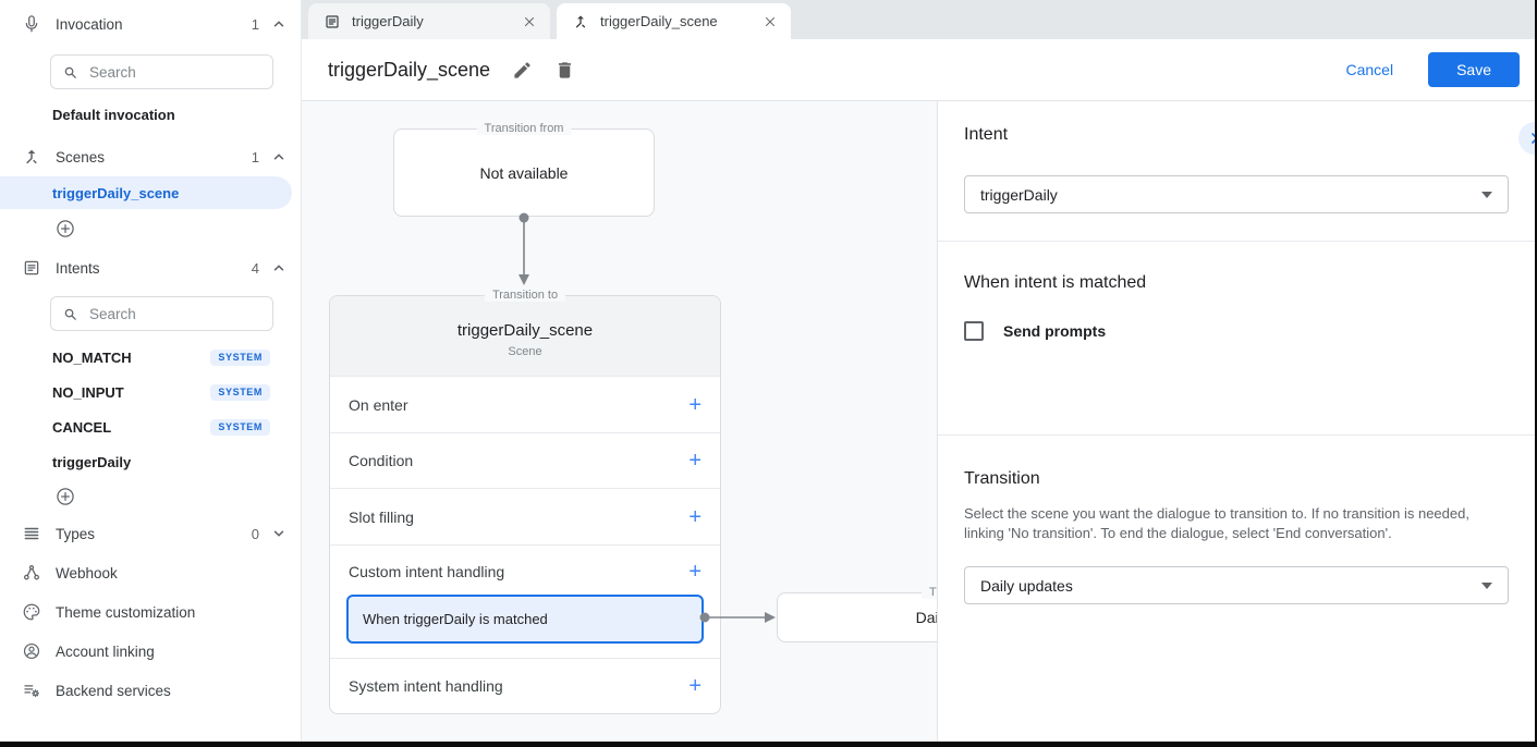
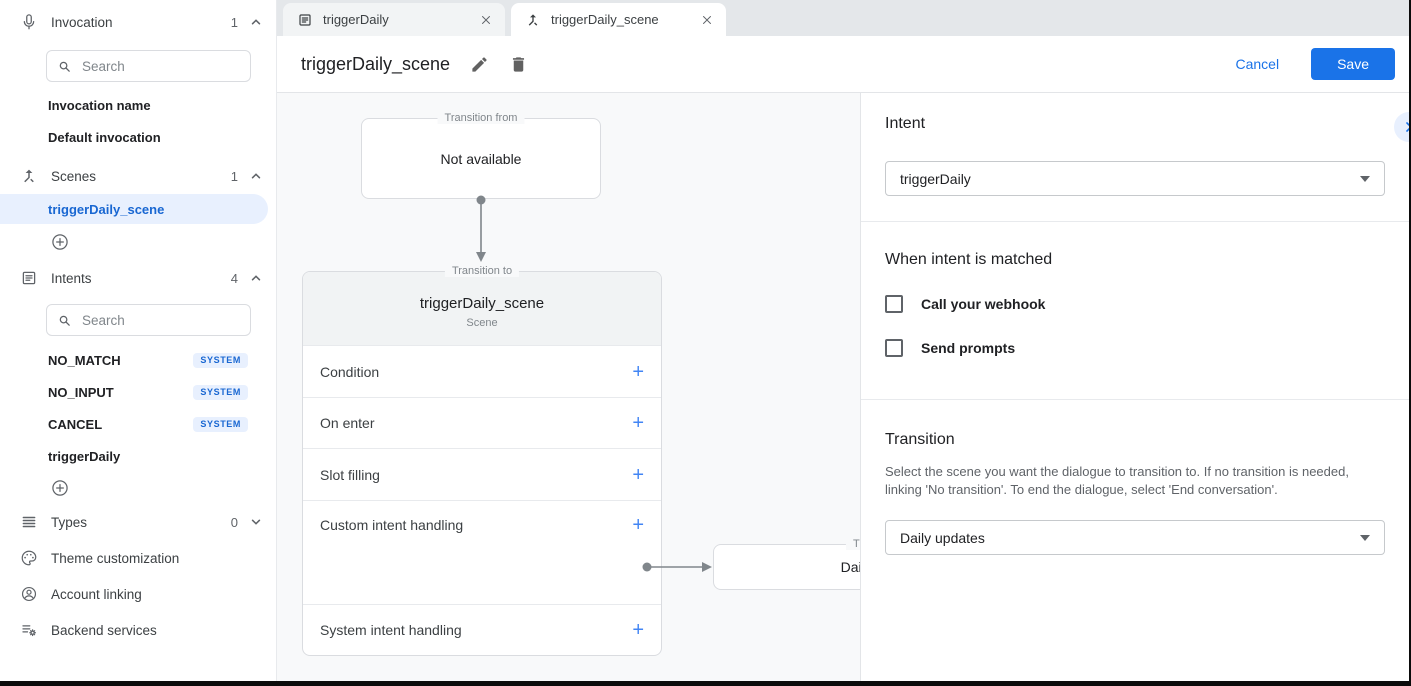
  Invocation
  1
  Search
+ Invocation name
  Default invocation
  Scenes
  1
  triggerDaily_scene
  Intents
  4
  Search
  NO_MATCH
  SYSTEM
  NO_INPUT
  SYSTEM
  CANCEL
  SYSTEM
  triggerDaily
  Types
  0
- Webhook
  Theme customization
  Account linking
  Backend services
  triggerDaily
  triggerDaily_scene
  triggerDaily_scene
  Cancel
  Save
  Transition from
  Not available
  Transition to
  triggerDaily_scene
  Scene
- On enter
+ Condition
  +
- Condition
+ On enter
  +
  Slot filling
  +
  Custom intent handling
  +
- When triggerDaily is matched
  System intent handling
  +
  Intent
  triggerDaily
  When intent is matched
+ Call your webhook
  Send prompts
  Transition
  Select the scene you want the dialogue to transition to. If no transition is needed, linking 'No transition'. To end the dialogue, select 'End conversation'.
  Daily updates
